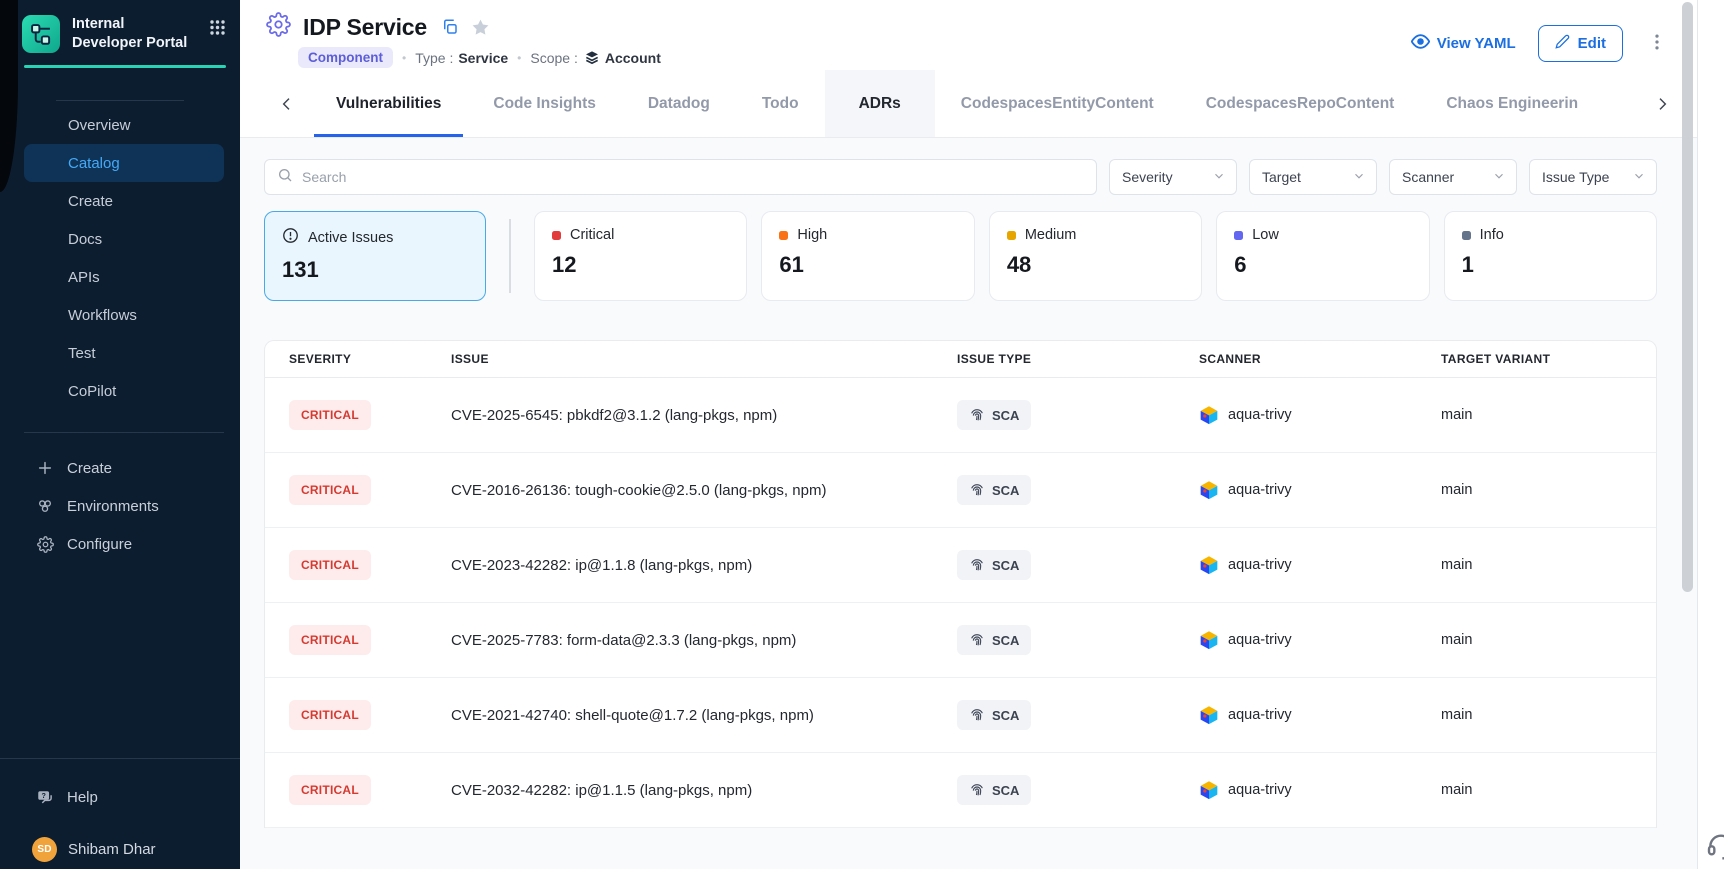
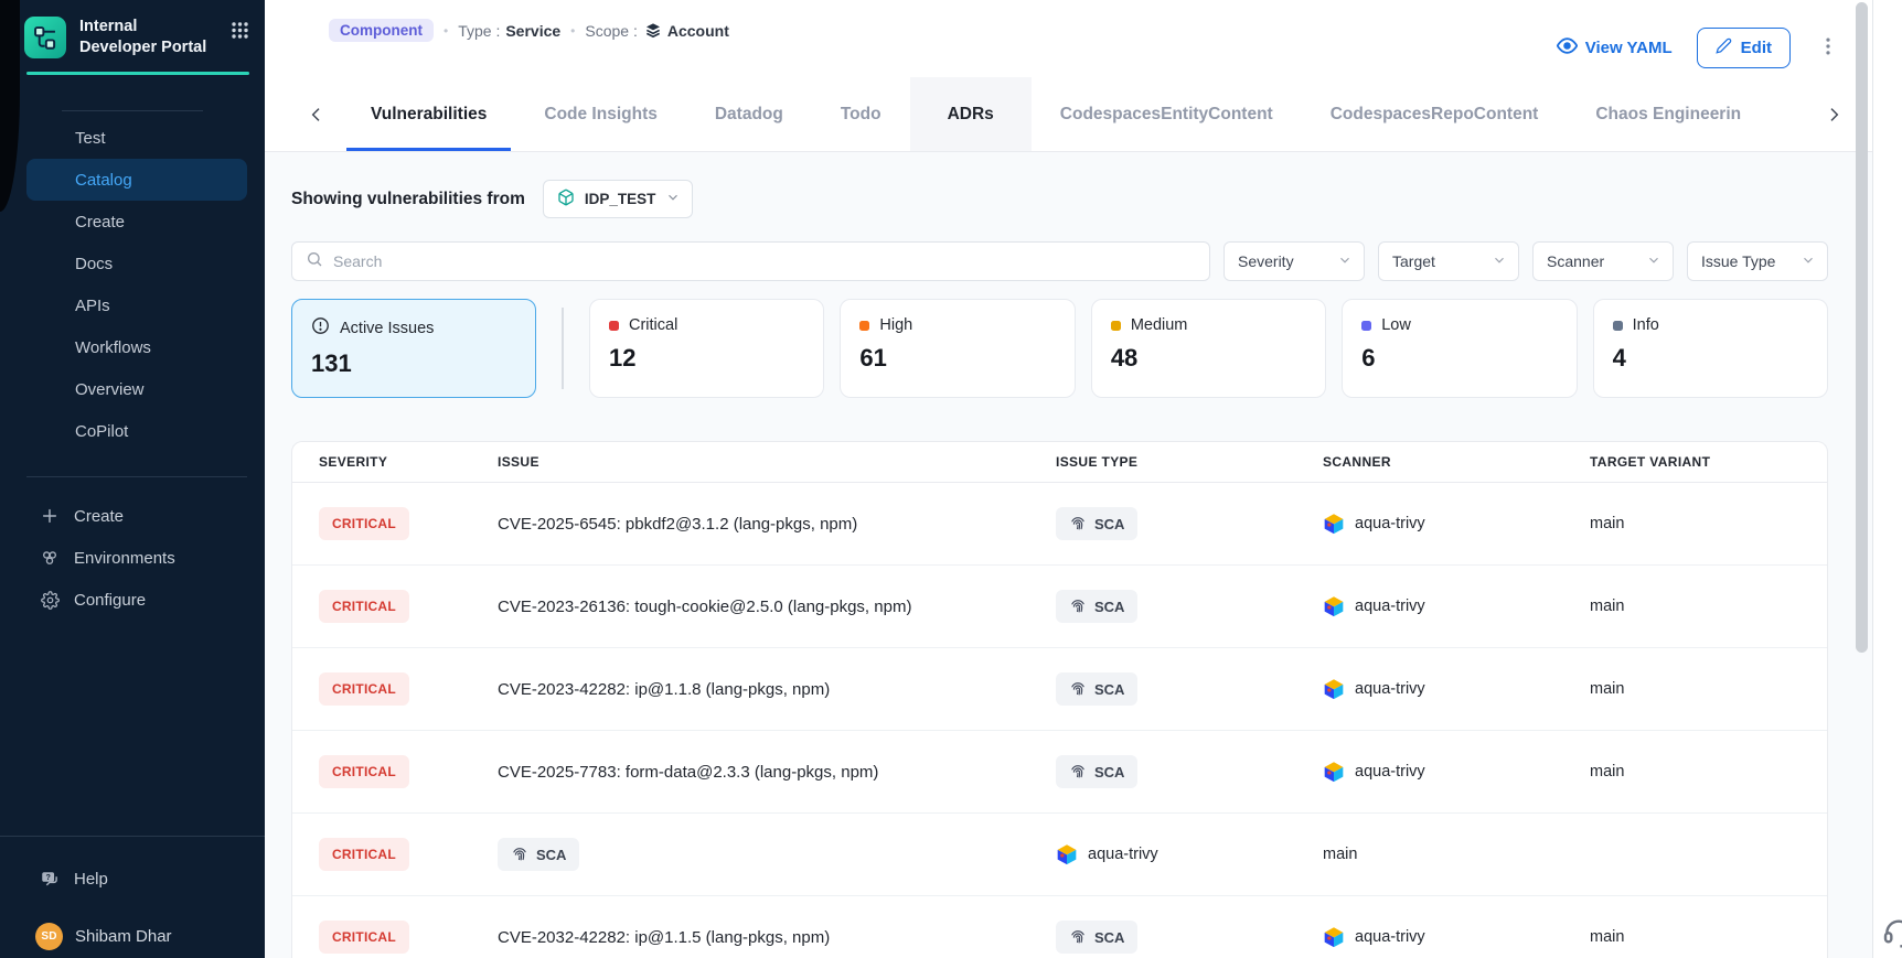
  Internal Developer Portal
- Overview
+ Test
  Catalog
  Create
  Docs
  APIs
  Workflows
- Test
+ Overview
  CoPilot
  Create
  Environments
  Configure
  ?
  Help
  SD
  Shibam Dhar
- IDP Service
  Component
  Type :
  Service
  Scope :
  Account
  View YAML
  Edit
  Vulnerabilities
  Code Insights
  Datadog
  Todo
  ADRs
  CodespacesEntityContent
  CodespacesRepoContent
  Chaos Engineerin
+ Showing vulnerabilities from
+ IDP_TEST
  Search
  Severity
  Target
  Scanner
  Issue Type
  Active Issues
  131
  Critical
  12
  High
  61
  Medium
  48
  Low
  6
  Info
- 1
+ 4
  SEVERITY
  ISSUE
  ISSUE TYPE
  SCANNER
  TARGET VARIANT
  CRITICAL
  CVE-2025-6545: pbkdf2@3.1.2 (lang-pkgs, npm)
  SCA
  aqua-trivy
  main
  CRITICAL
- CVE-2016-26136: tough-cookie@2.5.0 (lang-pkgs, npm)
+ CVE-2023-26136: tough-cookie@2.5.0 (lang-pkgs, npm)
  SCA
  aqua-trivy
  main
  CRITICAL
  CVE-2023-42282: ip@1.1.8 (lang-pkgs, npm)
  SCA
  aqua-trivy
  main
  CRITICAL
  CVE-2025-7783: form-data@2.3.3 (lang-pkgs, npm)
  SCA
  aqua-trivy
  main
  CRITICAL
- CVE-2021-42740: shell-quote@1.7.2 (lang-pkgs, npm)
  SCA
  aqua-trivy
  main
  CRITICAL
  CVE-2032-42282: ip@1.1.5 (lang-pkgs, npm)
  SCA
  aqua-trivy
  main
